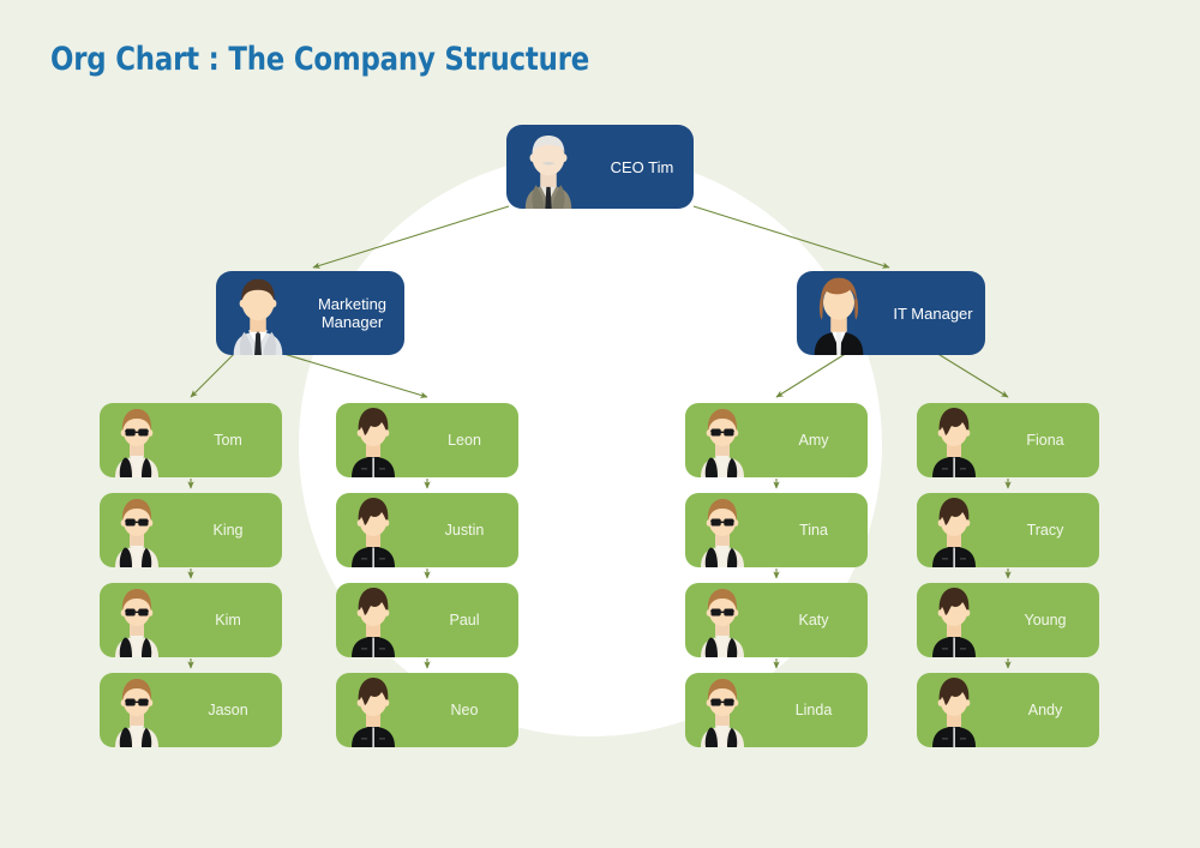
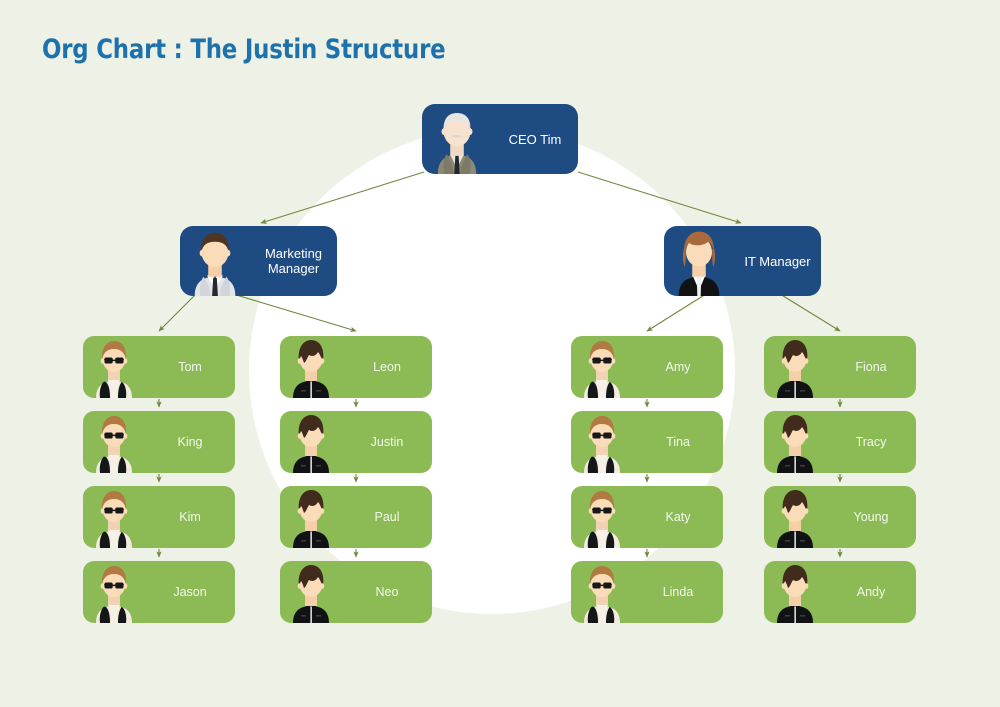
- Org Chart : The Company Structure
+ Org Chart : The Justin Structure
  CEO Tim
  Marketing
  Manager
  IT Manager
  Tom
  King
  Kim
  Jason
  Leon
  Justin
  Paul
  Neo
  Amy
  Tina
  Katy
  Linda
  Fiona
  Tracy
  Young
  Andy
